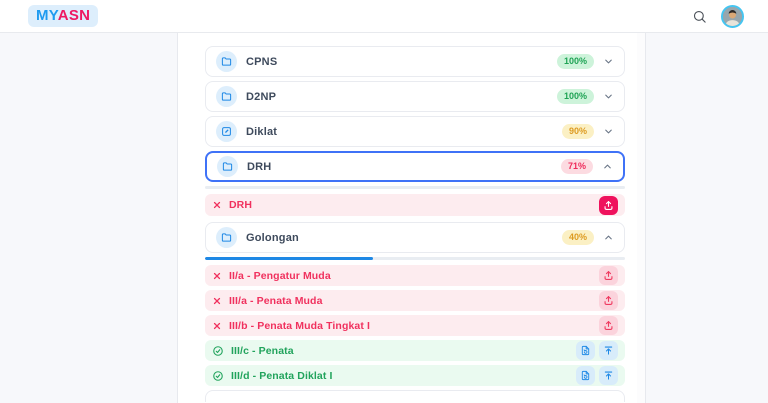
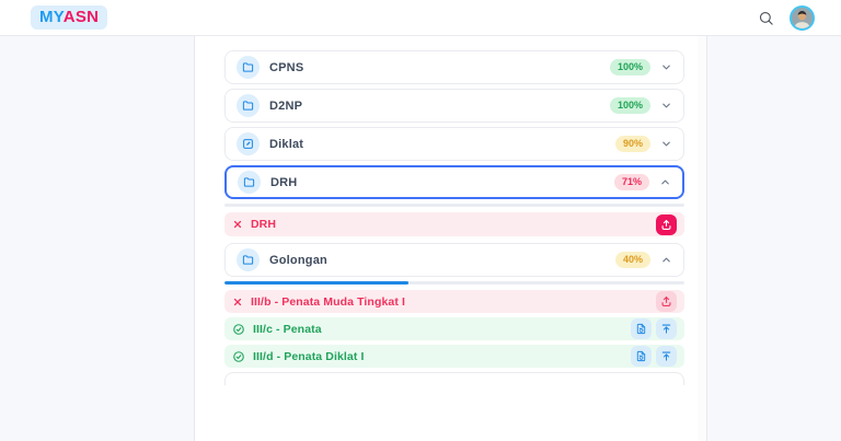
  MYASN
  CPNS
  100%
  D2NP
  100%
  Diklat
  90%
  DRH
  71%
  DRH
  Golongan
  40%
- II/a - Pengatur Muda
- III/a - Penata Muda
  III/b - Penata Muda Tingkat I
  III/c - Penata
  III/d - Penata Diklat I
